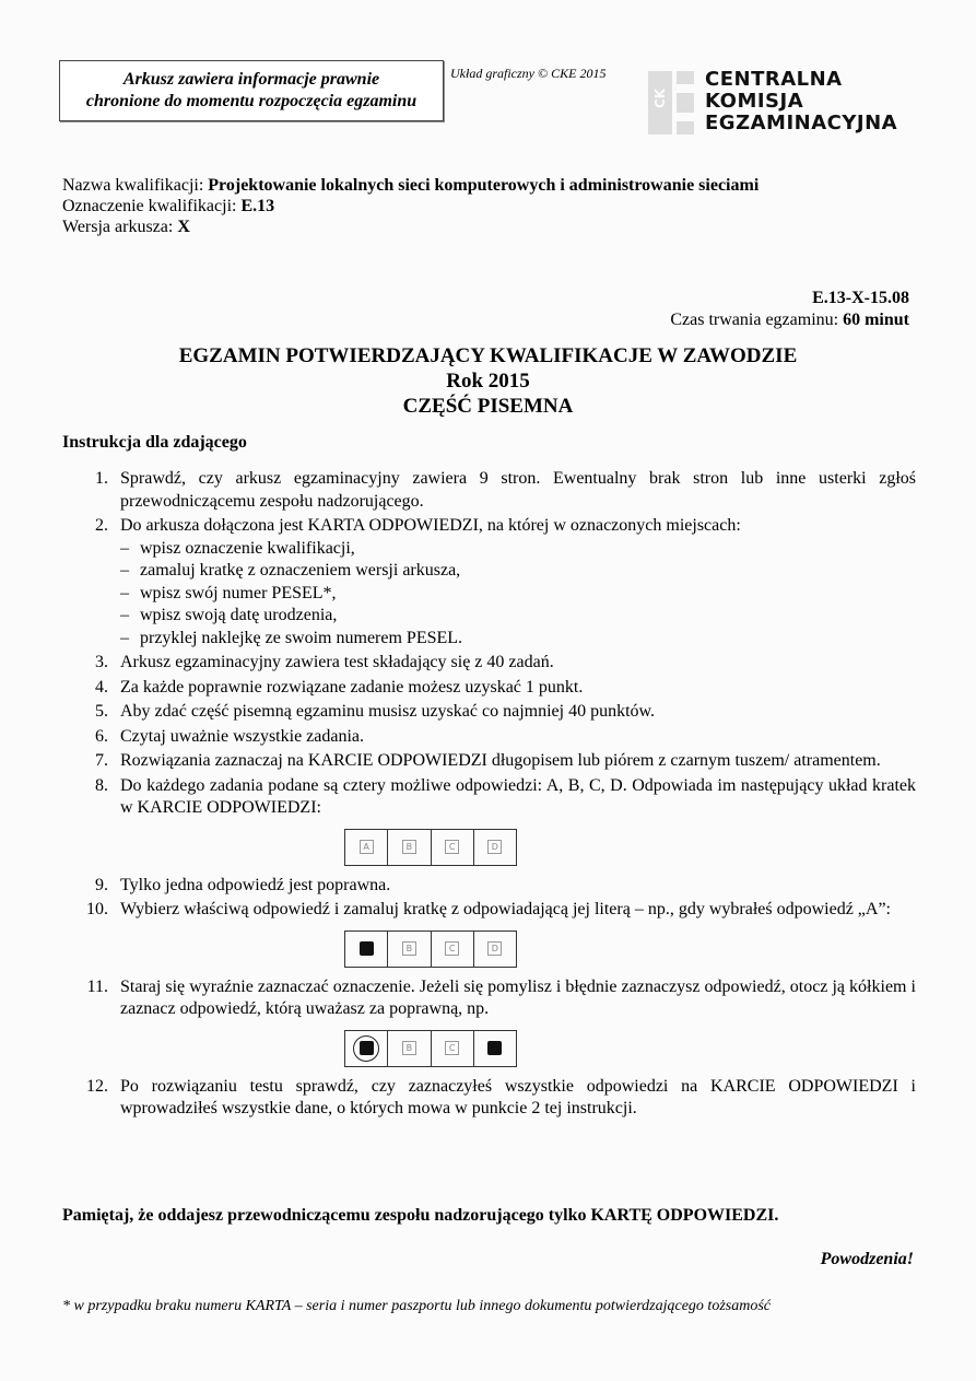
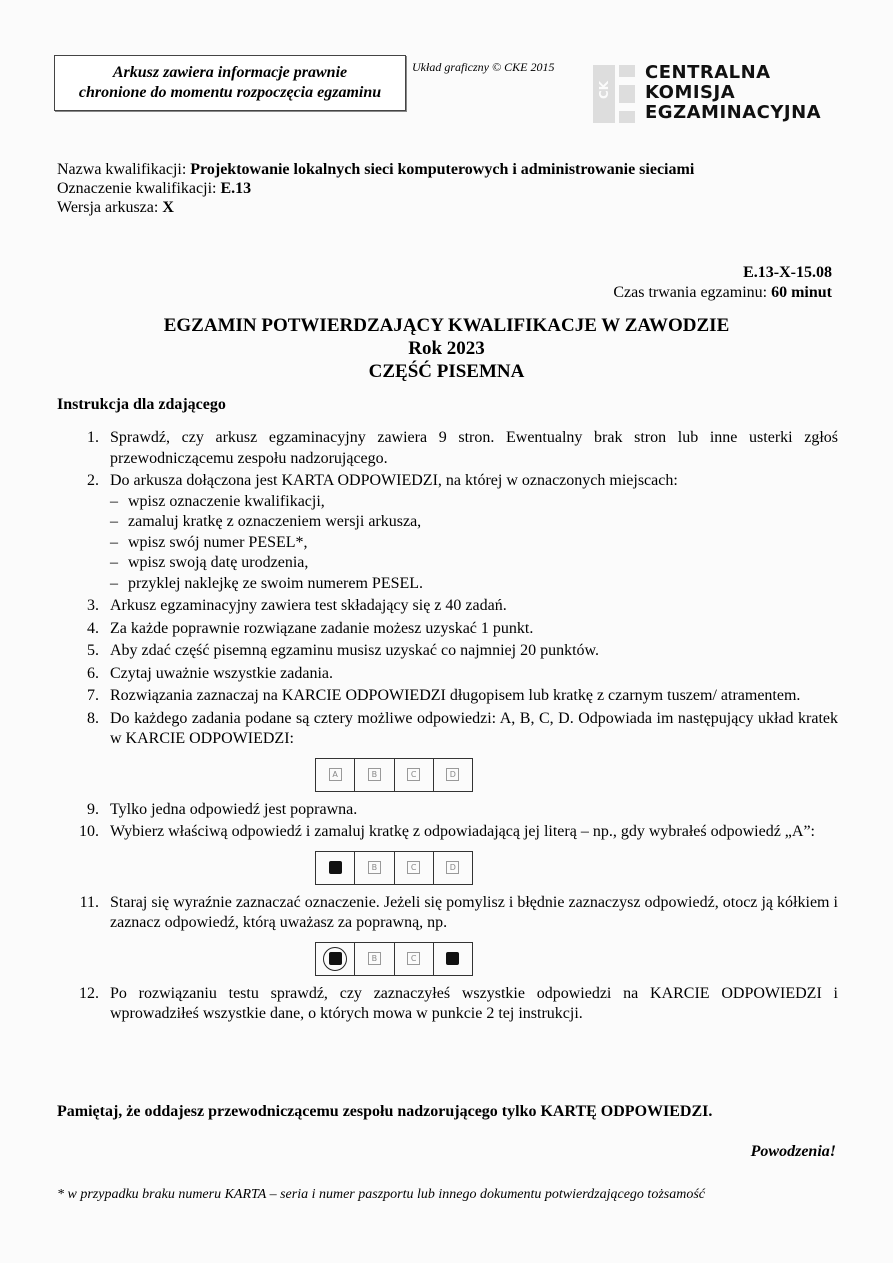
  Arkusz zawiera informacje prawnie
  chronione do momentu rozpoczęcia egzaminu
  Układ graficzny © CKE 2015
  CENTRALNA
  KOMISJA
  EGZAMINACYJNA
  Nazwa kwalifikacji: Projektowanie lokalnych sieci komputerowych i administrowanie sieciami
  Oznaczenie kwalifikacji: E.13
  Wersja arkusza: X
  E.13-X-15.08
  Czas trwania egzaminu: 60 minut
  EGZAMIN POTWIERDZAJĄCY KWALIFIKACJE W ZAWODZIE
- Rok 2015
+ Rok 2023
  CZĘŚĆ PISEMNA
  Instrukcja dla zdającego
  1.
  Sprawdź, czy arkusz egzaminacyjny zawiera 9 stron. Ewentualny brak stron lub inne usterki zgłoś przewodniczącemu zespołu nadzorującego.
  2.
  Do arkusza dołączona jest KARTA ODPOWIEDZI, na której w oznaczonych miejscach:
  –
  wpisz oznaczenie kwalifikacji,
  –
  zamaluj kratkę z oznaczeniem wersji arkusza,
  –
  wpisz swój numer PESEL*,
  –
  wpisz swoją datę urodzenia,
  –
  przyklej naklejkę ze swoim numerem PESEL.
  3.
  Arkusz egzaminacyjny zawiera test składający się z 40 zadań.
  4.
  Za każde poprawnie rozwiązane zadanie możesz uzyskać 1 punkt.
  5.
- Aby zdać część pisemną egzaminu musisz uzyskać co najmniej 40 punktów.
+ Aby zdać część pisemną egzaminu musisz uzyskać co najmniej 20 punktów.
  6.
  Czytaj uważnie wszystkie zadania.
  7.
- Rozwiązania zaznaczaj na KARCIE ODPOWIEDZI długopisem lub piórem z czarnym tuszem/ atramentem.
+ Rozwiązania zaznaczaj na KARCIE ODPOWIEDZI długopisem lub kratkę z czarnym tuszem/ atramentem.
  8.
  Do każdego zadania podane są cztery możliwe odpowiedzi: A, B, C, D. Odpowiada im następujący układ kratek w KARCIE ODPOWIEDZI:
  A
  B
  C
  D
  9.
  Tylko jedna odpowiedź jest poprawna.
  10.
  Wybierz właściwą odpowiedź i zamaluj kratkę z odpowiadającą jej literą – np., gdy wybrałeś odpowiedź „A”:
  B
  C
  D
  11.
  Staraj się wyraźnie zaznaczać oznaczenie. Jeżeli się pomylisz i błędnie zaznaczysz odpowiedź, otocz ją kółkiem i zaznacz odpowiedź, którą uważasz za poprawną, np.
  B
  C
  12.
  Po rozwiązaniu testu sprawdź, czy zaznaczyłeś wszystkie odpowiedzi na KARCIE ODPOWIEDZI i wprowadziłeś wszystkie dane, o których mowa w punkcie 2 tej instrukcji.
  Pamiętaj, że oddajesz przewodniczącemu zespołu nadzorującego tylko KARTĘ ODPOWIEDZI.
  Powodzenia!
  * w przypadku braku numeru KARTA – seria i numer paszportu lub innego dokumentu potwierdzającego tożsamość
